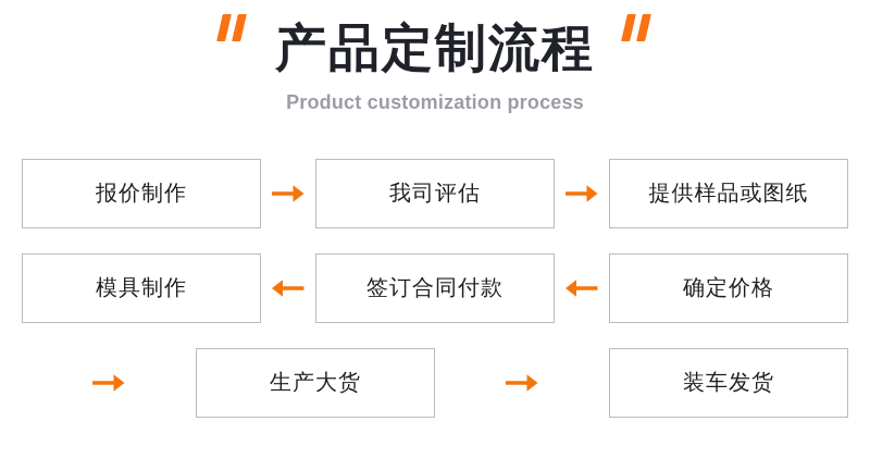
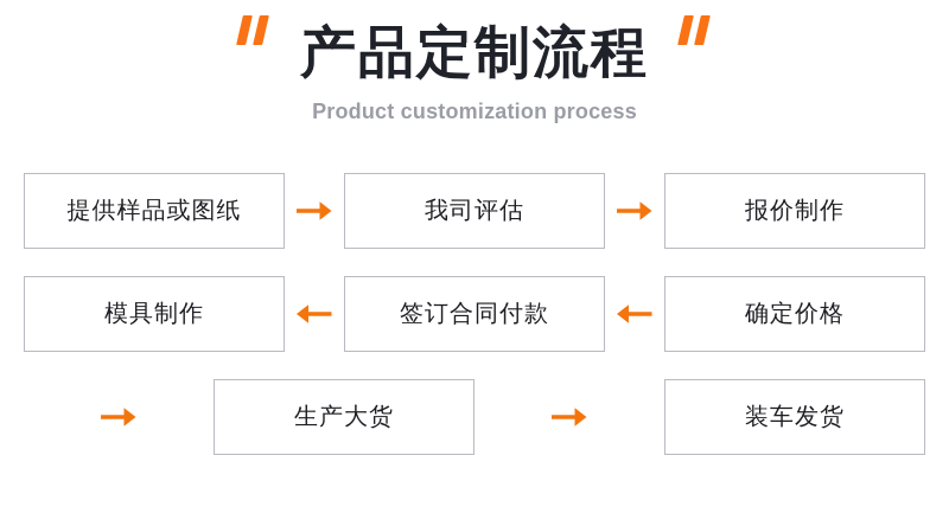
  产品定制流程
  Product customization process
- 报价制作
+ 提供样品或图纸
  我司评估
- 提供样品或图纸
+ 报价制作
  模具制作
  签订合同付款
  确定价格
  生产大货
  装车发货
